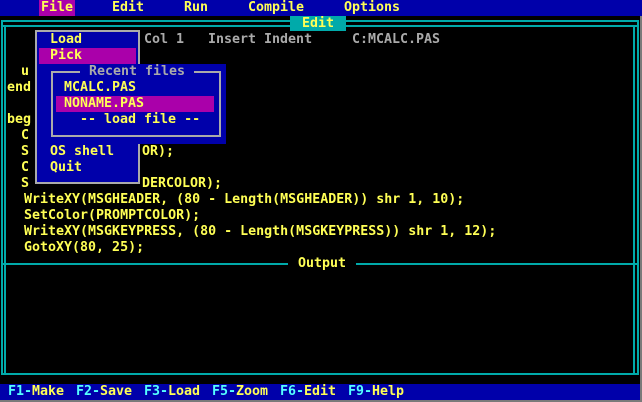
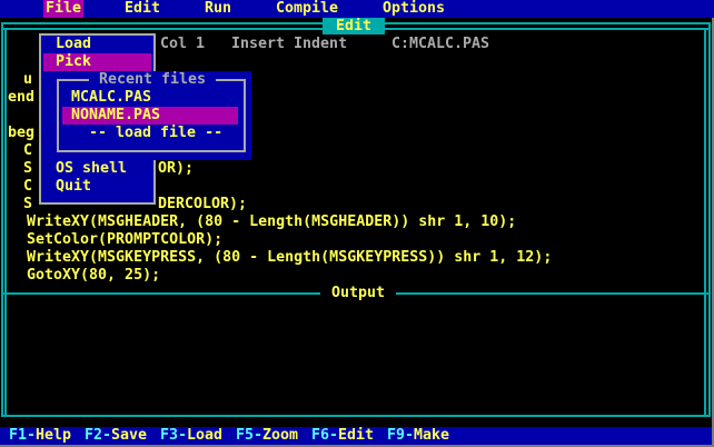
  File
  Edit
  Run
  Compile
  Options
  Edit
  Output
  Col 1
  Insert Indent
  C:MCALC.PAS
  beg
  C
  S
  OR);
  C
  S
  DERCOLOR);
  WriteXY(MSGHEADER, (80 - Length(MSGHEADER)) shr 1, 10);
  SetColor(PROMPTCOLOR);
  WriteXY(MSGKEYPRESS, (80 - Length(MSGKEYPRESS)) shr 1, 12);
  GotoXY(80, 25);
  Load
  Pick
  Recent files
  MCALC.PAS
  NONAME.PAS
  -- load file --
- F1-Make
+ F1-Help
  F2-Save
  F3-Load
  F5-Zoom
  F6-Edit
- F9-Help
+ F9-Make
